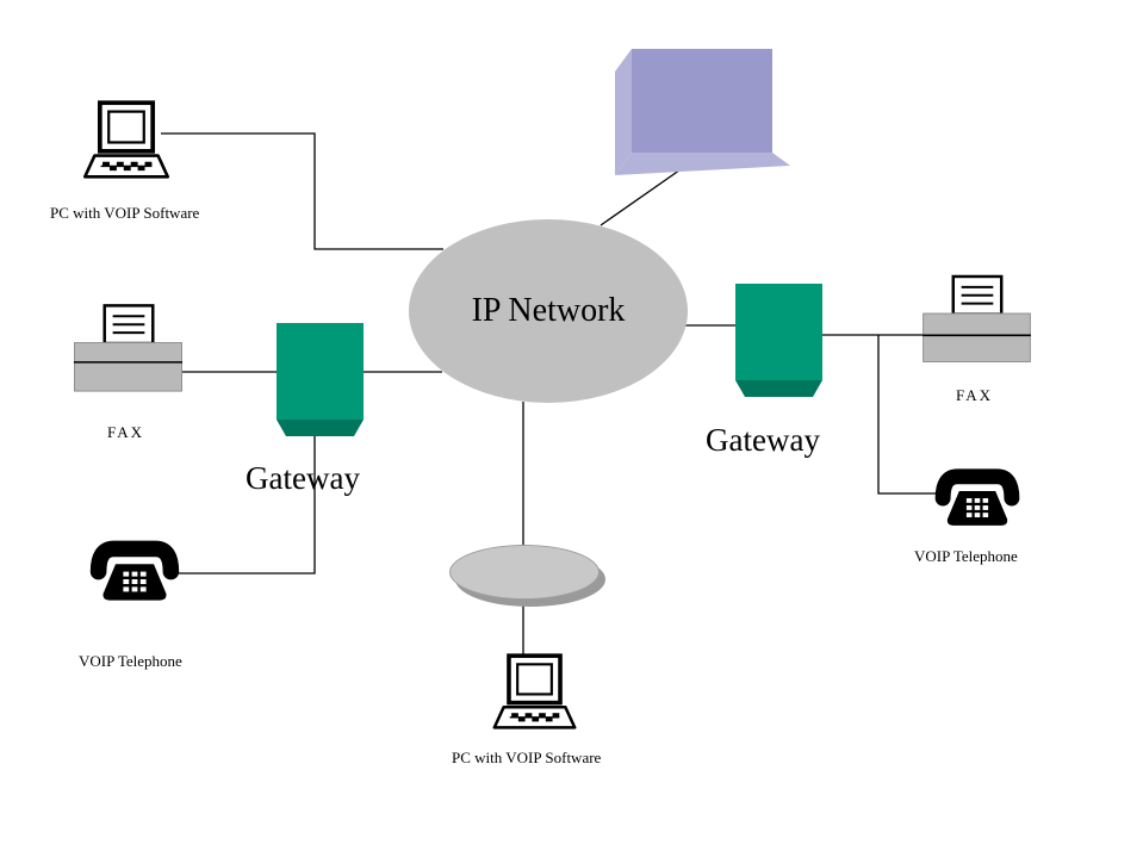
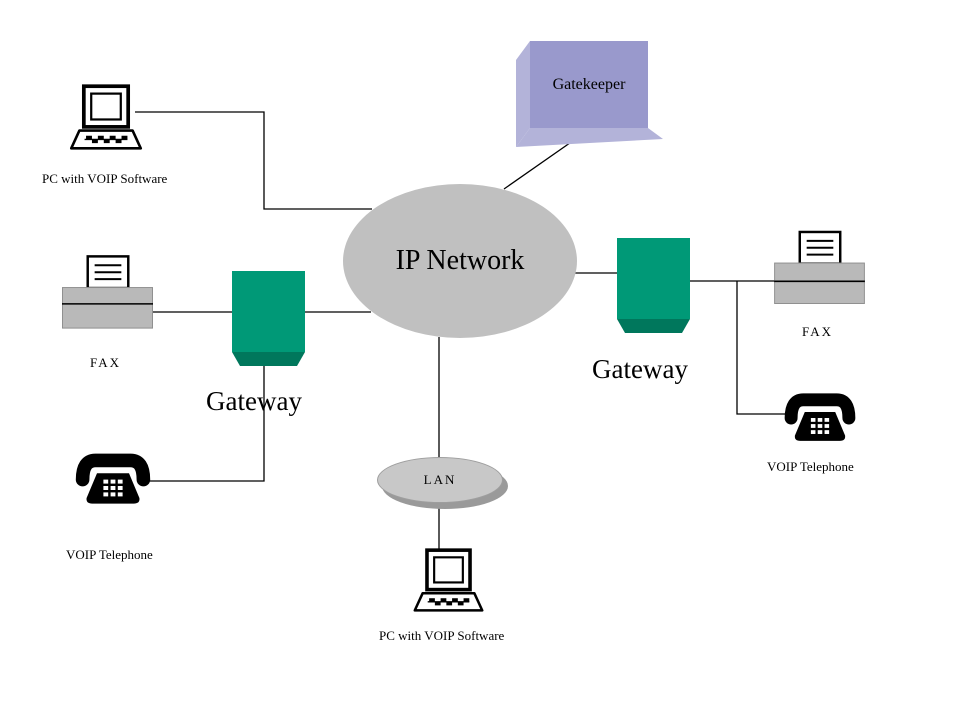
  IP Network
+ LAN
+ Gatekeeper
  Gateway
  Gateway
  PC with VOIP Software
  PC with VOIP Software
  FAX
  FAX
  VOIP Telephone
  VOIP Telephone
